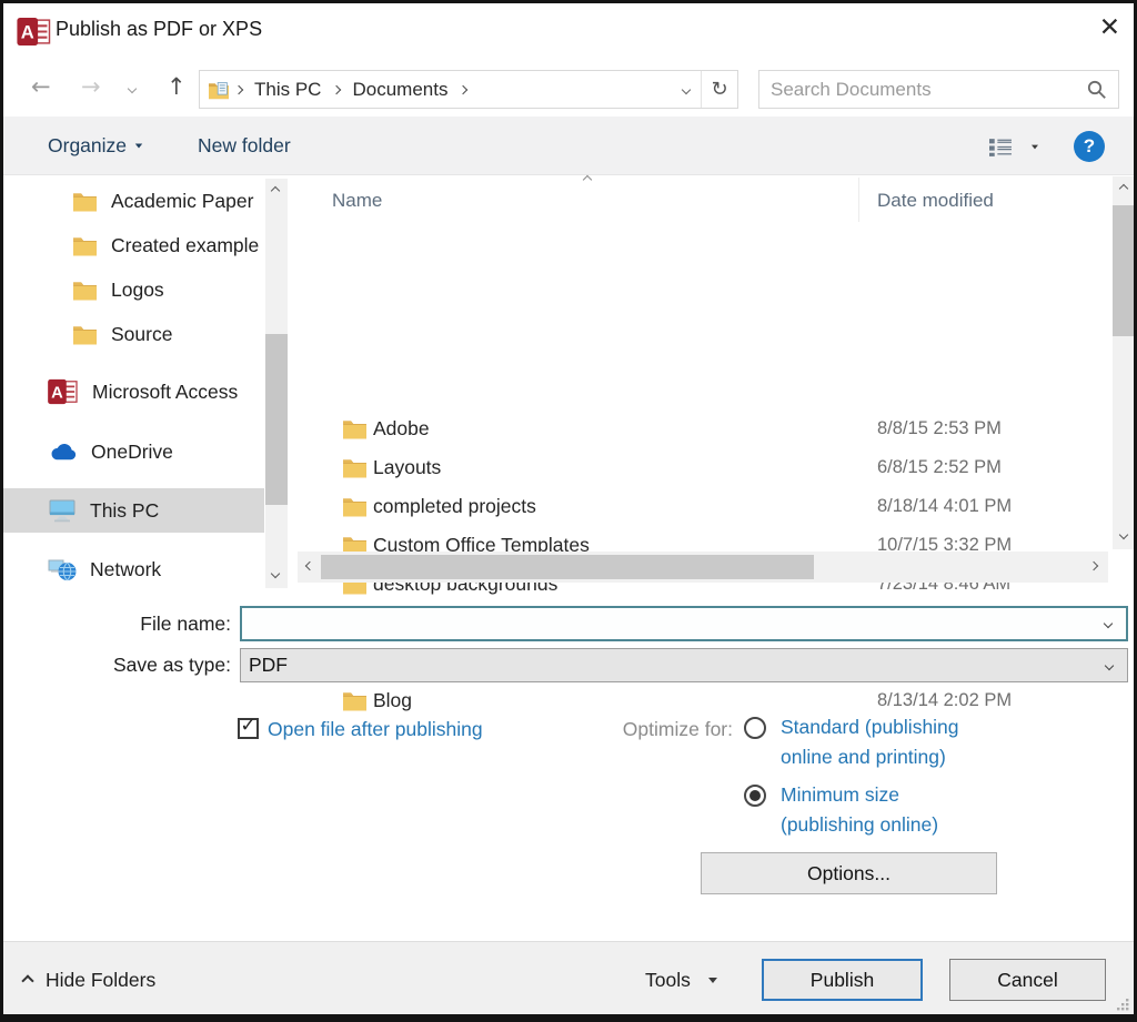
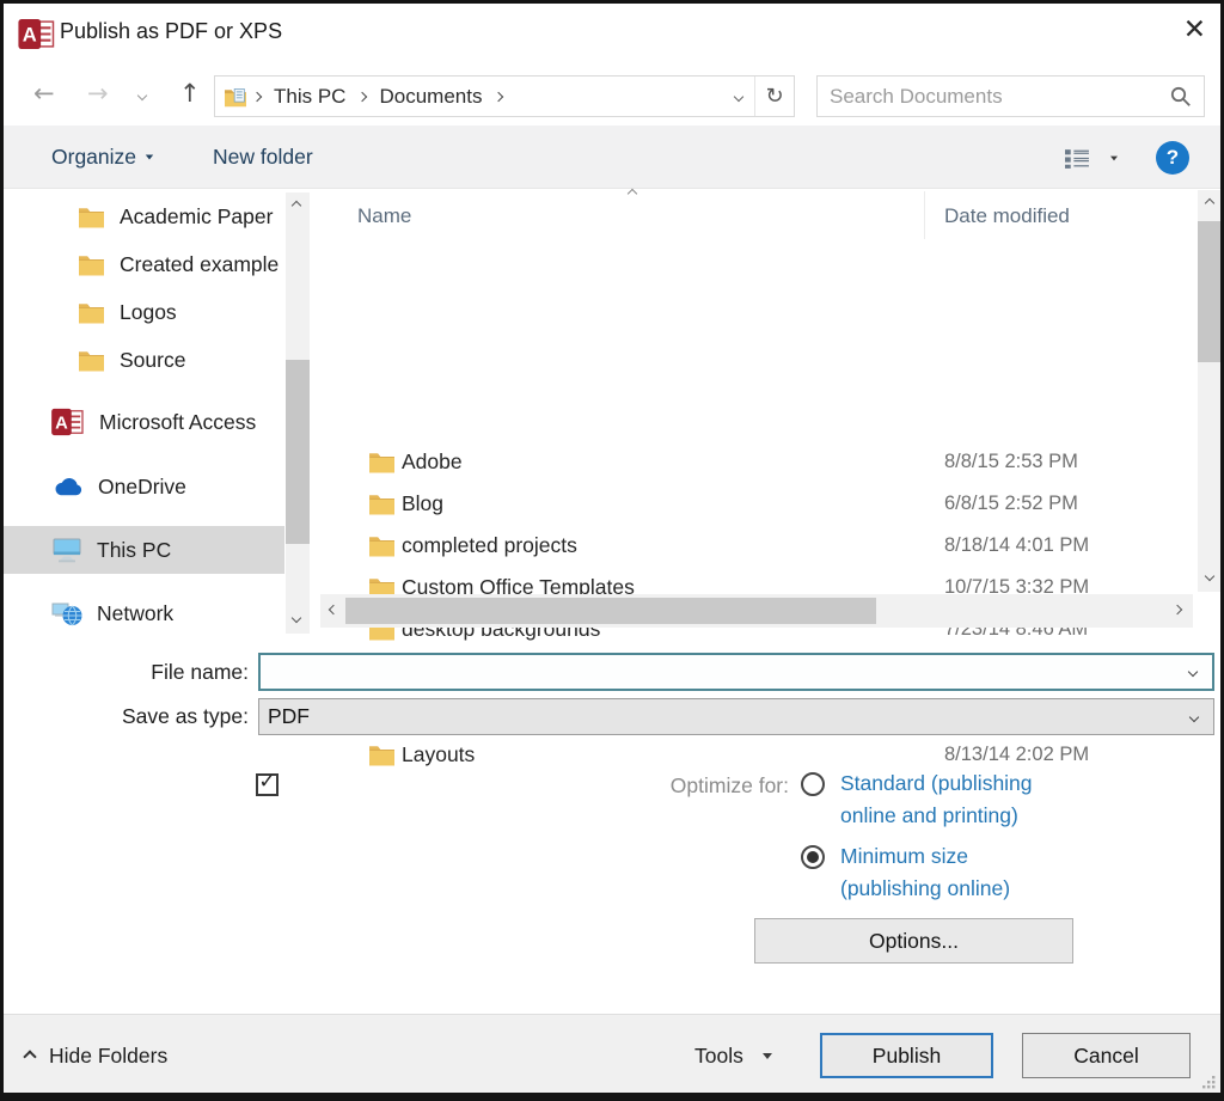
  Publish as PDF or XPS
  ✕
  ←
  →
  ↑
  This PC
  Documents
  ↻
  Search Documents
  Organize
  New folder
  ?
  Academic Paper
  Created example
  Logos
  Source
  Microsoft Access
  OneDrive
  This PC
  Network
  Name
  Date modified
  Adobe
  8/8/15 2:53 PM
- Layouts
+ Blog
  6/8/15 2:52 PM
  completed projects
  8/18/14 4:01 PM
  Custom Office Templates
  10/7/15 3:32 PM
  desktop backgrounds
  7/23/14 8:46 AM
- Blog
+ Layouts
  8/13/14 2:02 PM
  File name:
  Save as type:
  PDF
  ✓
- Open file after publishing
  Optimize for:
  Standard (publishing
  online and printing)
  Minimum size
  (publishing online)
  Options...
  Hide Folders
  Tools
  Publish
  Cancel
